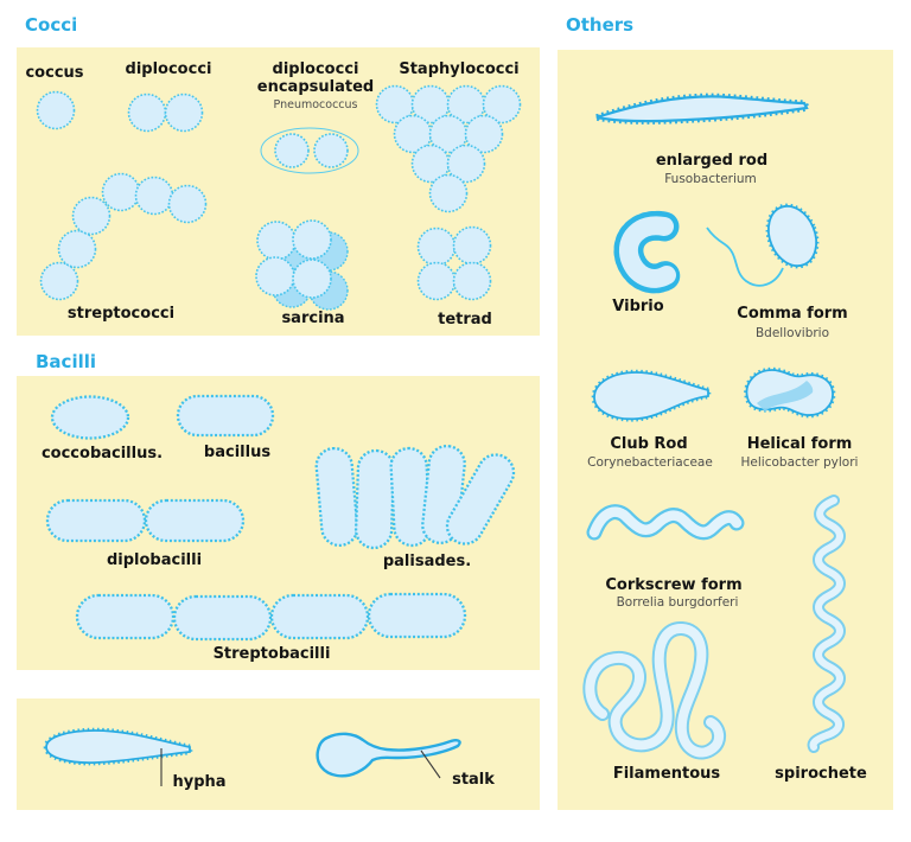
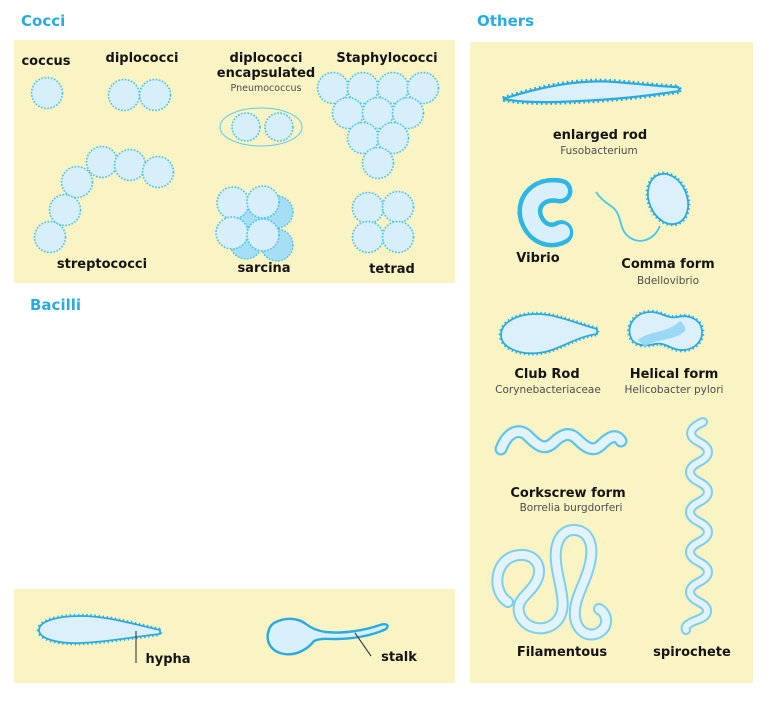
  Cocci
  coccus
  diplococci
  diplococci encapsulated
  Pneumococcus
  Staphylococci
  streptococci
  sarcina
  tetrad
  Bacilli
- coccobacillus.
- bacillus
- diplobacilli
- palisades.
- Streptobacilli
  hypha
  stalk
  Others
  enlarged rod
  Fusobacterium
  Vibrio
  Comma form
  Bdellovibrio
  Club Rod
  Corynebacteriaceae
  Helical form
  Helicobacter pylori
  Corkscrew form
  Borrelia burgdorferi
  Filamentous
  spirochete
